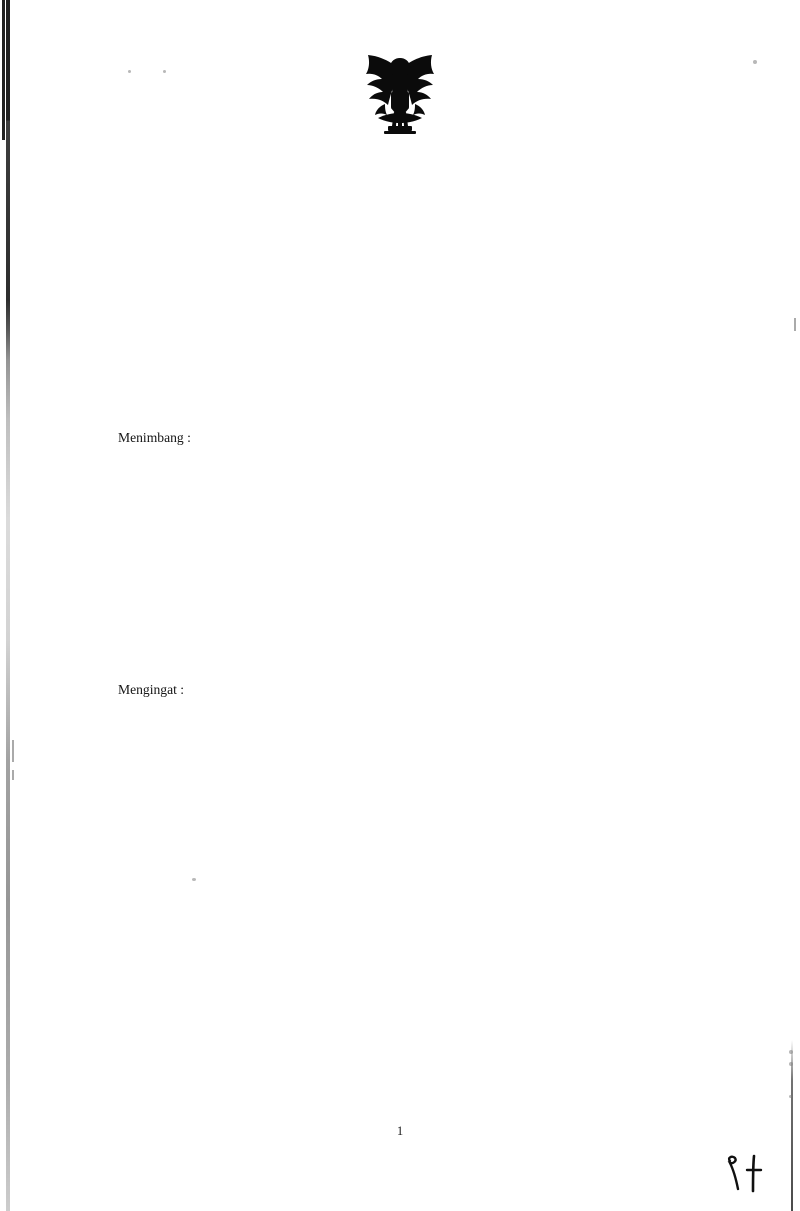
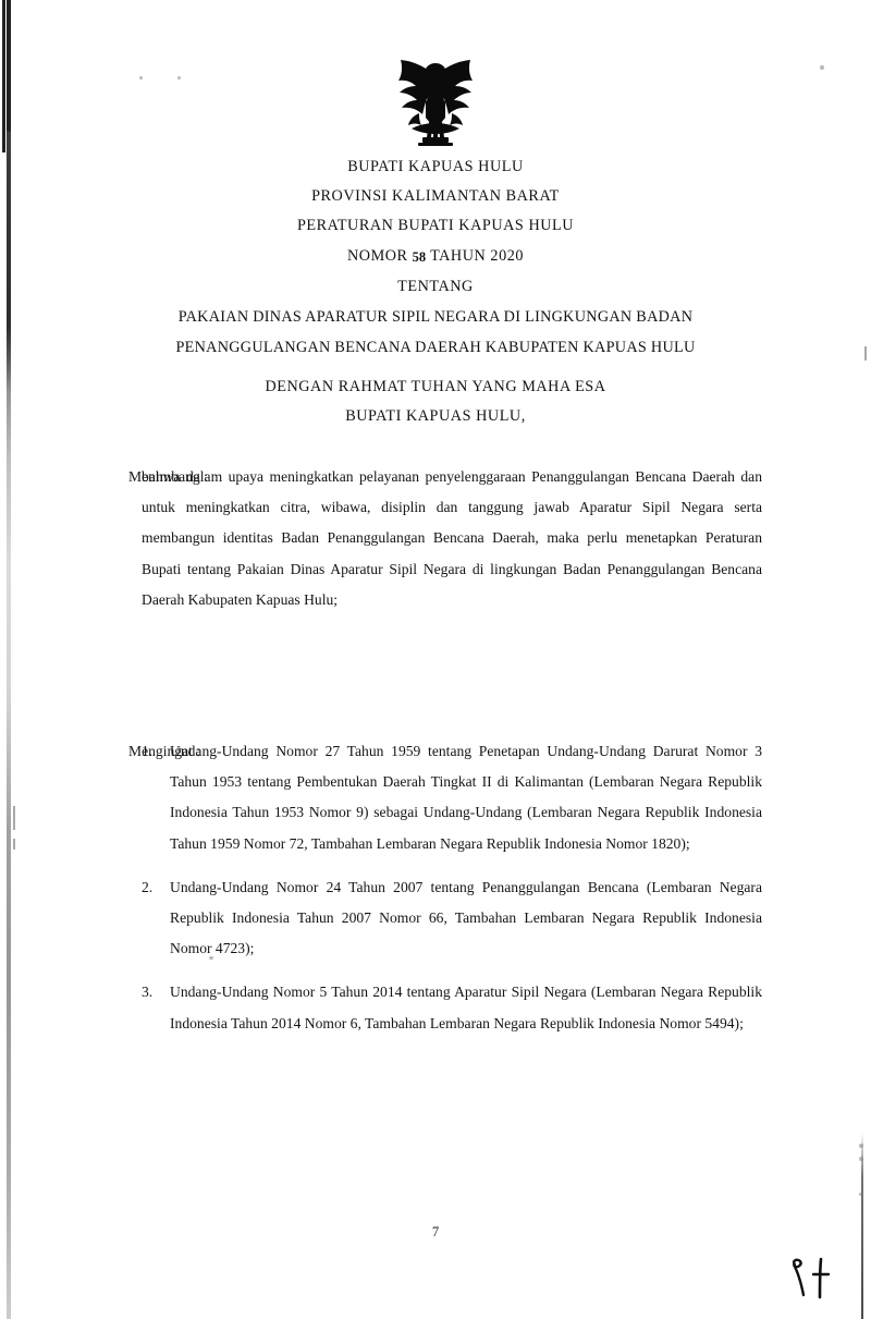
+ BUPATI KAPUAS HULU
+ PROVINSI KALIMANTAN BARAT
+ PERATURAN BUPATI KAPUAS HULU
+ NOMOR 58 TAHUN 2020
+ TENTANG
+ PAKAIAN DINAS APARATUR SIPIL NEGARA DI LINGKUNGAN BADAN
+ PENANGGULANGAN BENCANA DAERAH KABUPATEN KAPUAS HULU
+ DENGAN RAHMAT TUHAN YANG MAHA ESA
+ BUPATI KAPUAS HULU,
  Menimbang :
+ bahwa dalam upaya meningkatkan pelayanan penyelenggaraan Penanggulangan Bencana Daerah dan untuk meningkatkan citra, wibawa, disiplin dan tanggung jawab Aparatur Sipil Negara serta membangun identitas Badan Penanggulangan Bencana Daerah, maka perlu menetapkan Peraturan Bupati tentang Pakaian Dinas Aparatur Sipil Negara di lingkungan Badan Penanggulangan Bencana Daerah Kabupaten Kapuas Hulu;
  Mengingat :
+ 1.
+ Undang-Undang Nomor 27 Tahun 1959 tentang Penetapan Undang-Undang Darurat Nomor 3 Tahun 1953 tentang Pembentukan Daerah Tingkat II di Kalimantan (Lembaran Negara Republik Indonesia Tahun 1953 Nomor 9) sebagai Undang-Undang (Lembaran Negara Republik Indonesia Tahun 1959 Nomor 72, Tambahan Lembaran Negara Republik Indonesia Nomor 1820);
+ 2.
+ Undang-Undang Nomor 24 Tahun 2007 tentang Penanggulangan Bencana (Lembaran Negara Republik Indonesia Tahun 2007 Nomor 66, Tambahan Lembaran Negara Republik Indonesia Nomor 4723);
+ 3.
+ Undang-Undang Nomor 5 Tahun 2014 tentang Aparatur Sipil Negara (Lembaran Negara Republik Indonesia Tahun 2014 Nomor 6, Tambahan Lembaran Negara Republik Indonesia Nomor 5494);
- 1
+ 7
